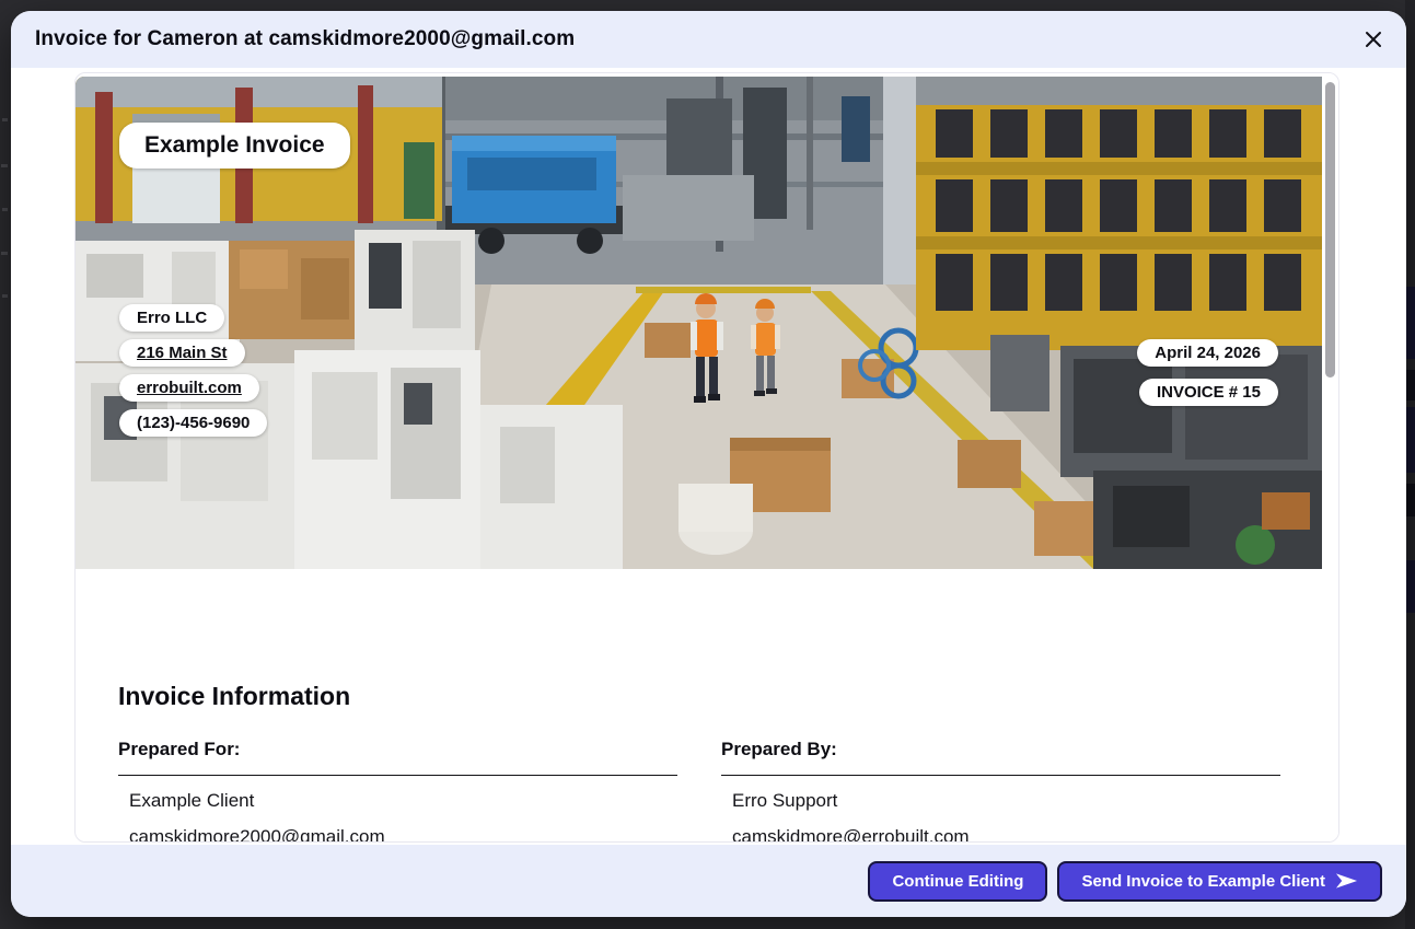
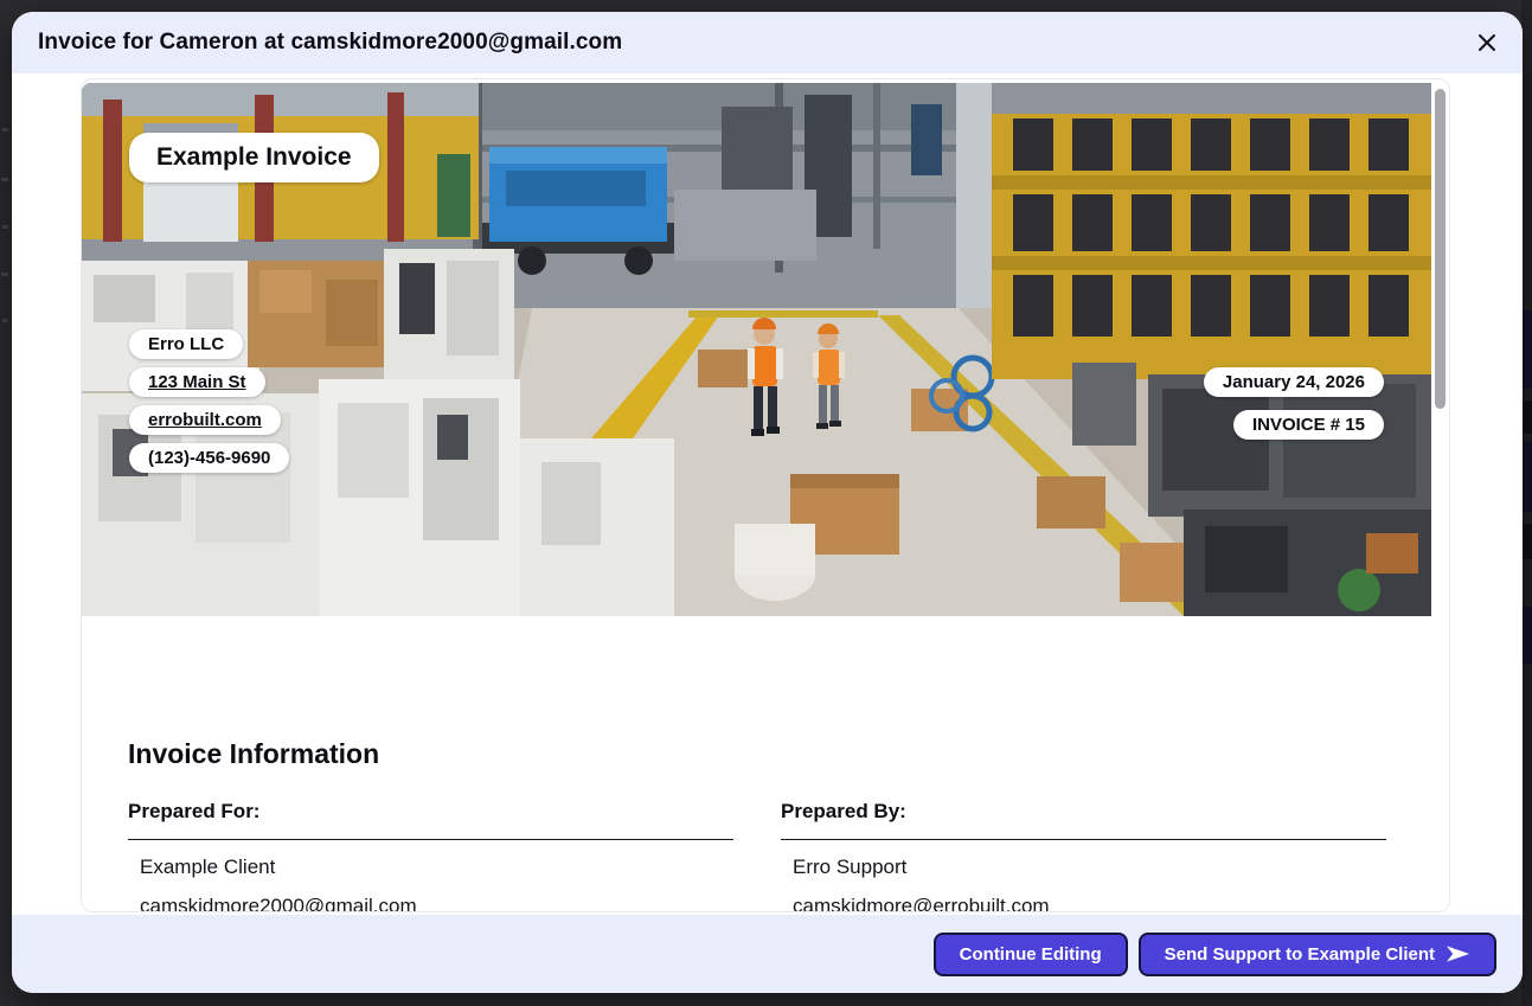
  Invoice for Cameron at camskidmore2000@gmail.com
  Example Invoice
  Erro LLC
- 216 Main St
+ 123 Main St
  errobuilt.com
  (123)-456-9690
- April 24, 2026
+ January 24, 2026
  INVOICE # 15
  Invoice Information
  Prepared For:
  Example Client
  camskidmore2000@gmail.com
  Prepared By:
  Erro Support
  camskidmore@errobuilt.com
  Continue Editing
- Send Invoice to Example Client
+ Send Support to Example Client
